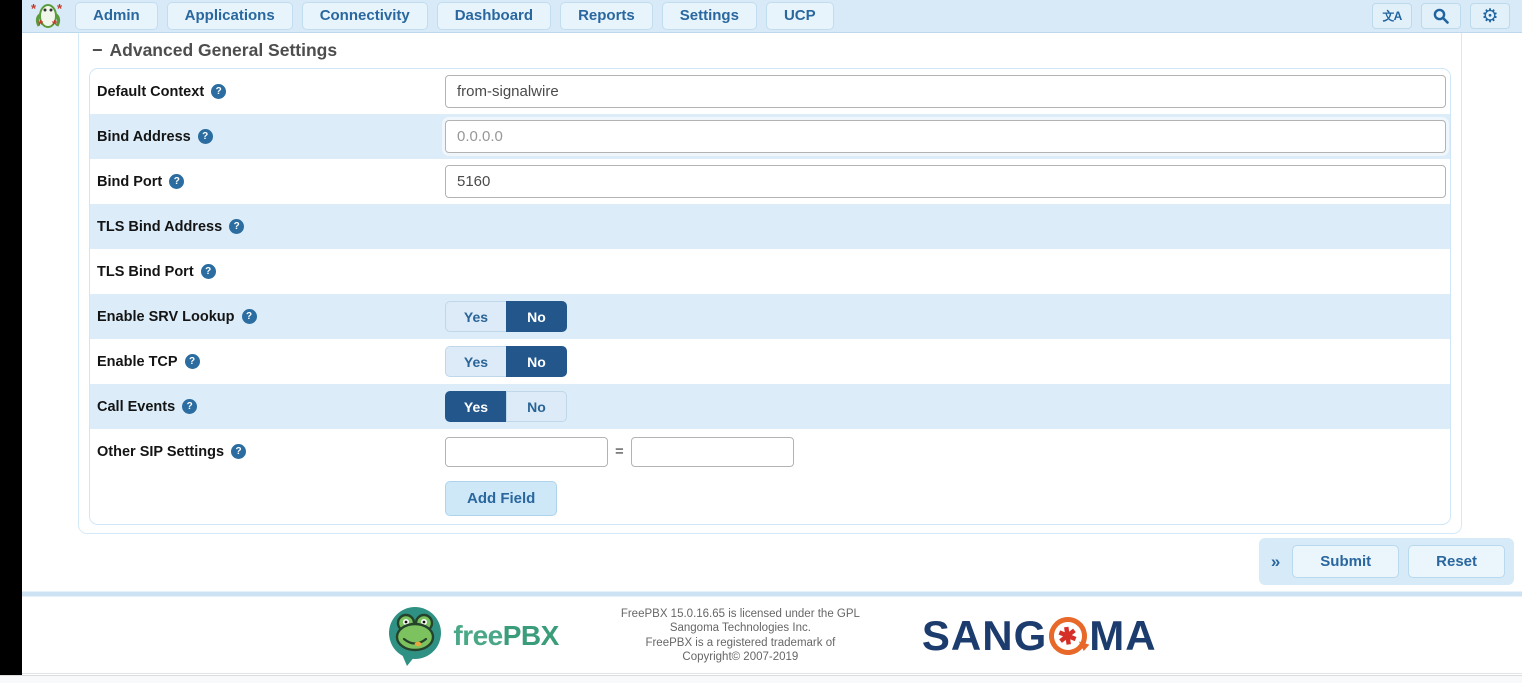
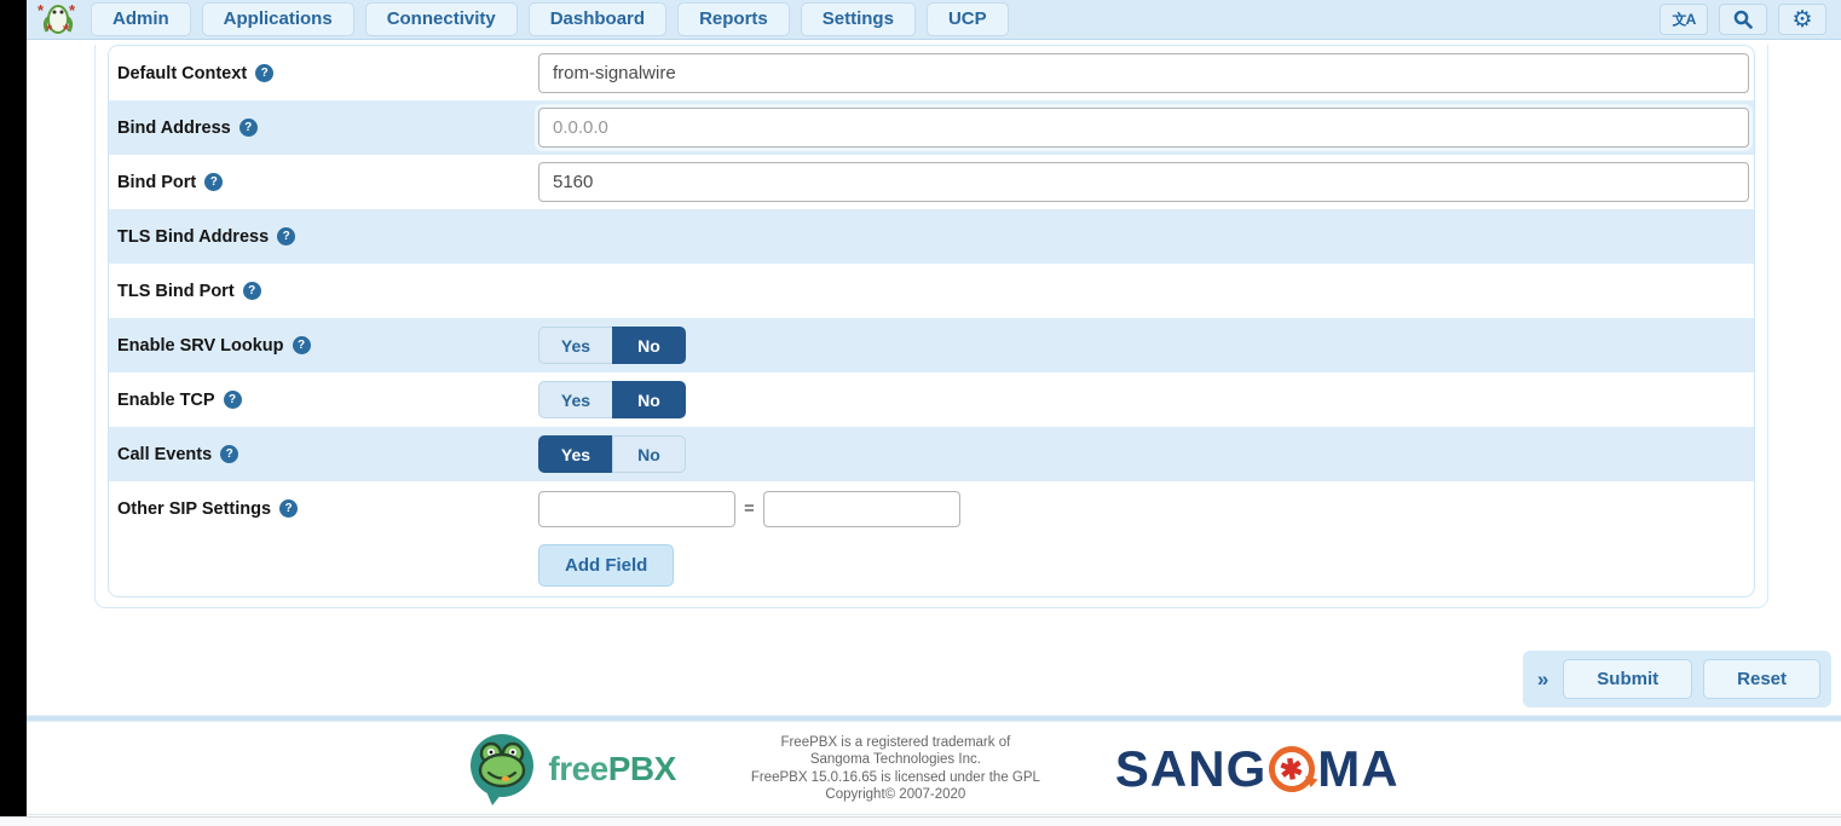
  *
  *
  *
  *
  Admin
  Applications
  Connectivity
  Dashboard
  Reports
  Settings
  UCP
  文A
  ⚙
- −
- Advanced General Settings
  Default Context
  ?
  from-signalwire
  Bind Address
  ?
  0.0.0.0
  Bind Port
  ?
  5160
  TLS Bind Address
  ?
  TLS Bind Port
  ?
  Enable SRV Lookup
  ?
  Yes
  No
  Enable TCP
  ?
  Yes
  No
  Call Events
  ?
  Yes
  No
  Other SIP Settings
  ?
  =
  Add Field
  »
  Submit
  Reset
  freePBX
- FreePBX 15.0.16.65 is licensed under the GPL
+ FreePBX is a registered trademark of
  Sangoma Technologies Inc.
- FreePBX is a registered trademark of
+ FreePBX 15.0.16.65 is licensed under the GPL
- Copyright© 2007-2019
+ Copyright© 2007-2020
  SANG
  MA
